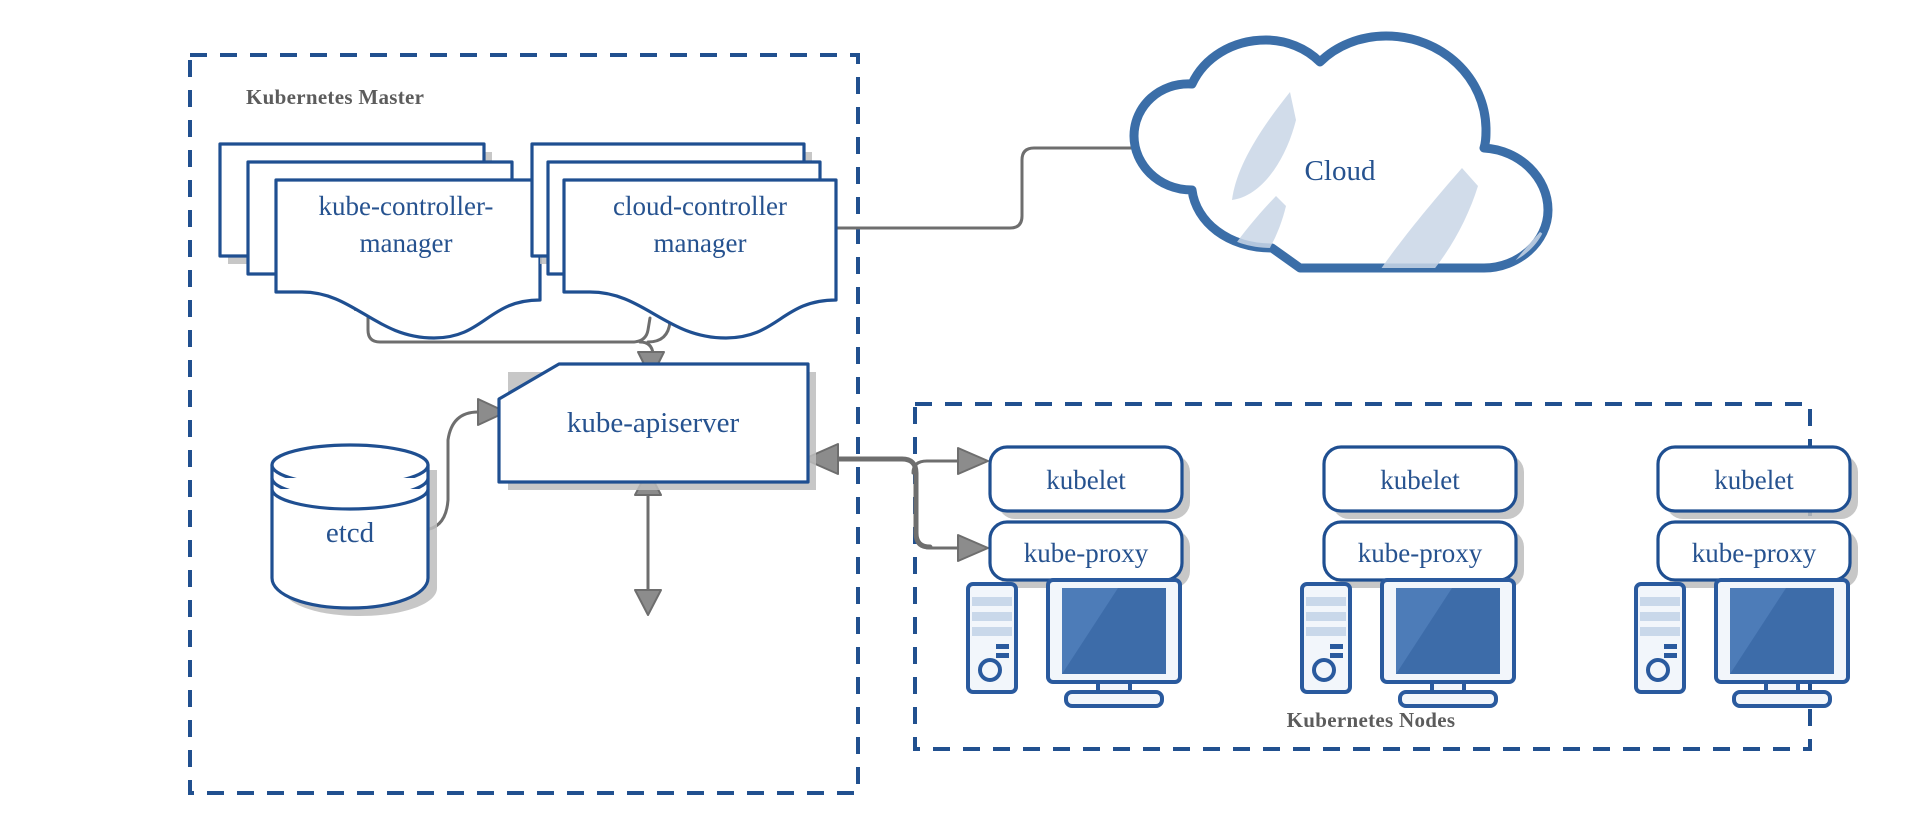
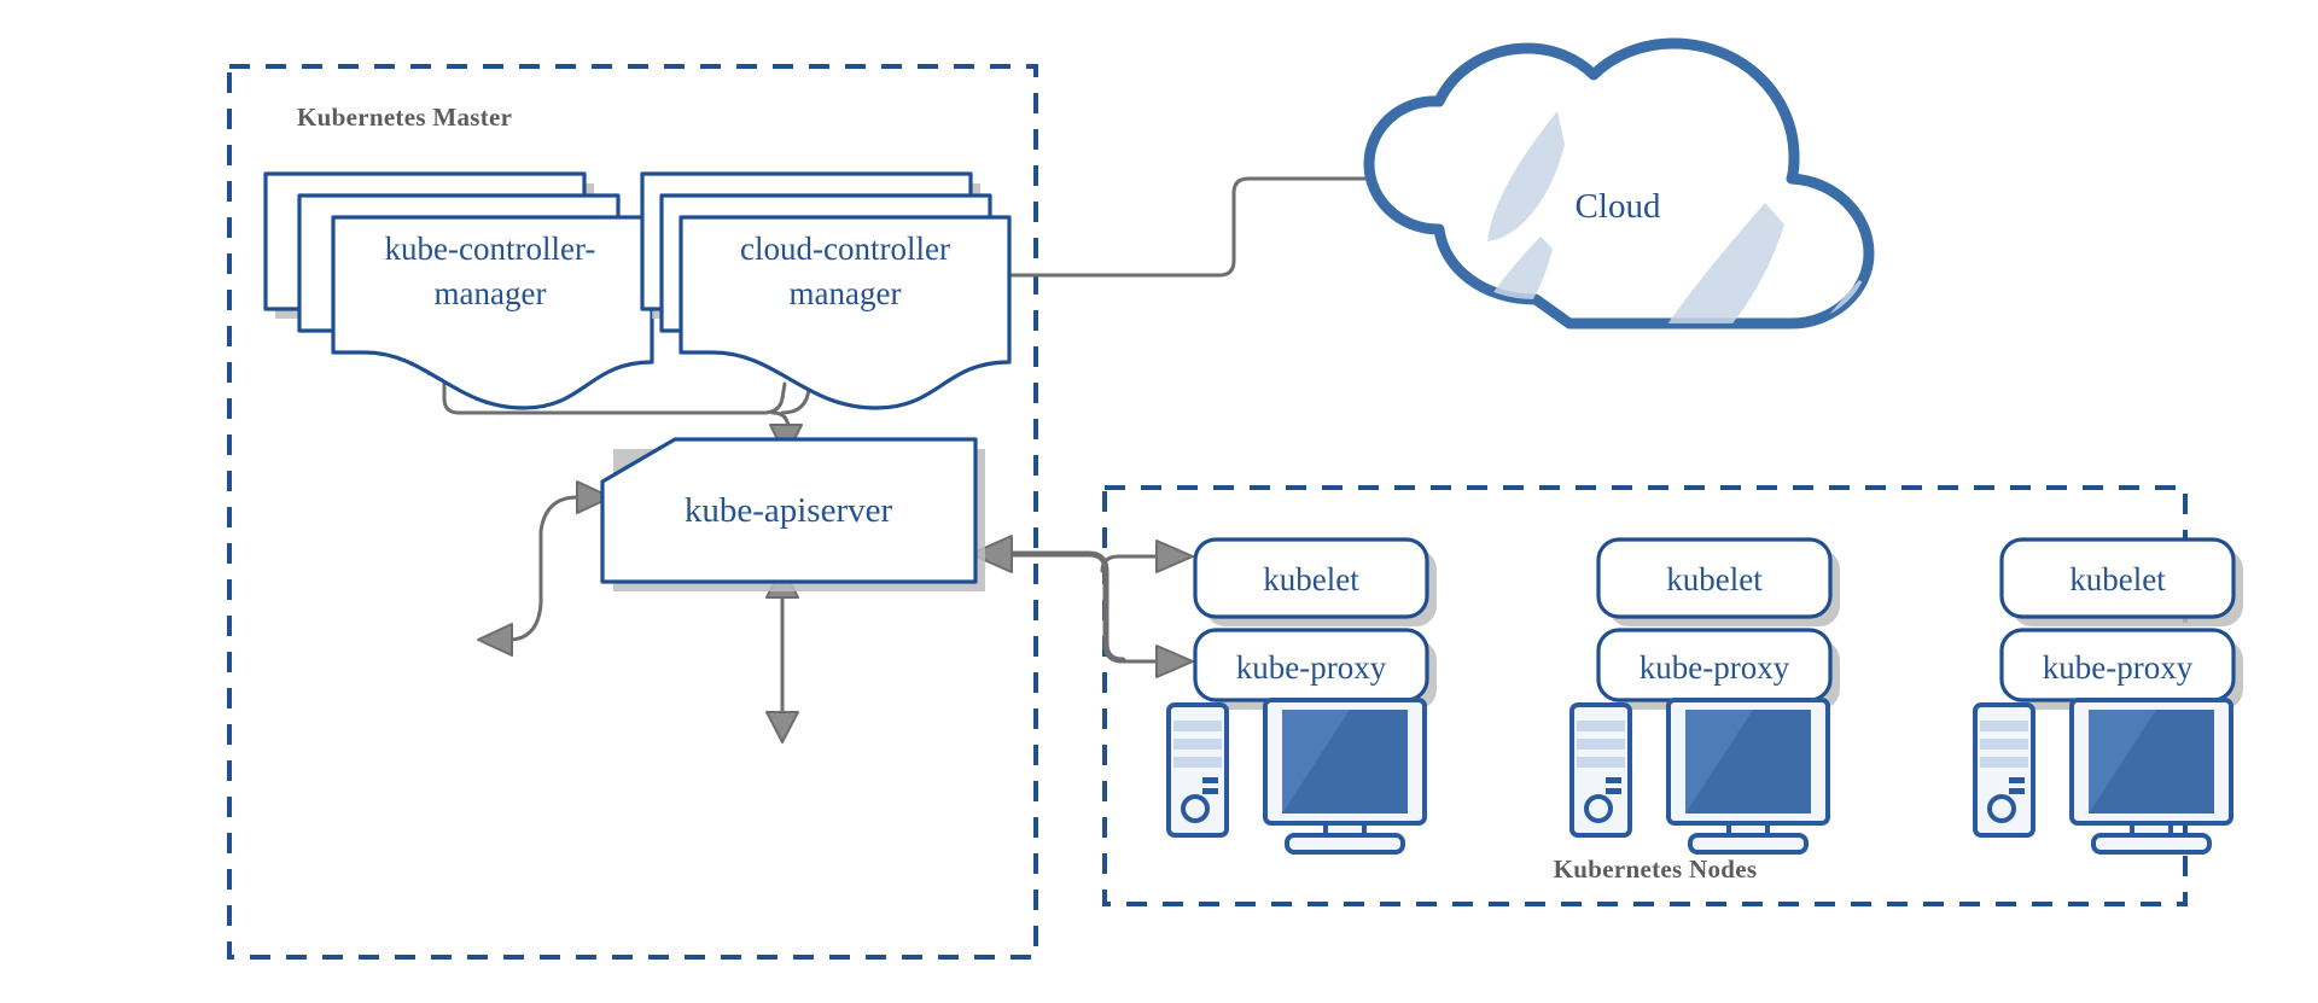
  Cloud
  kube-controller-
  manager
  cloud-controller
  manager
  kube-apiserver
- etcd
  kubelet
  kube-proxy
  kubelet
  kube-proxy
  kubelet
  kube-proxy
  Kubernetes Master
  Kubernetes Nodes
